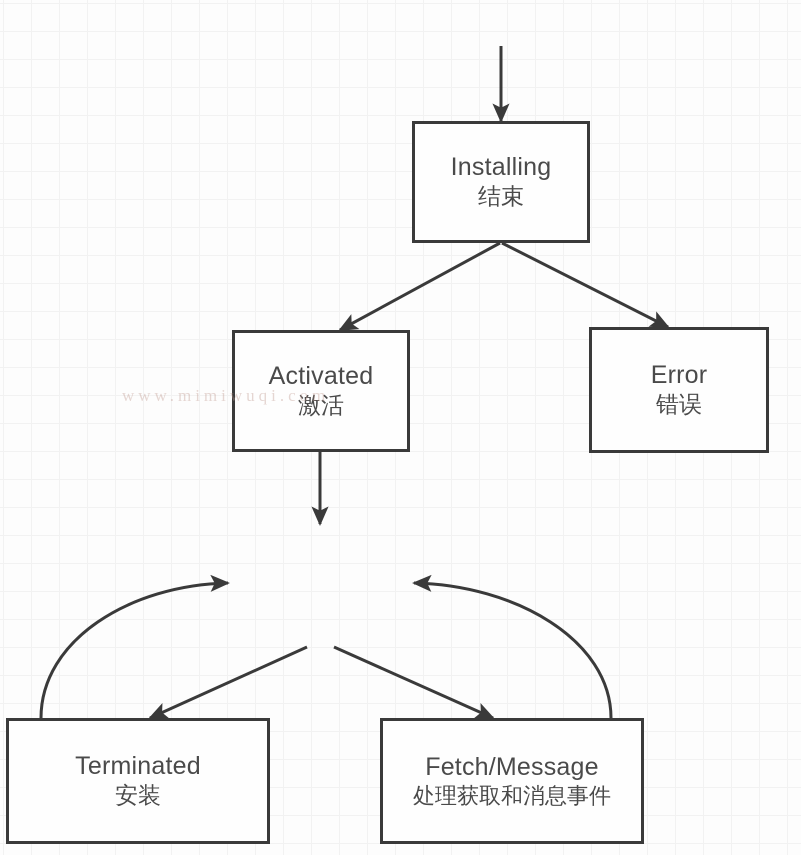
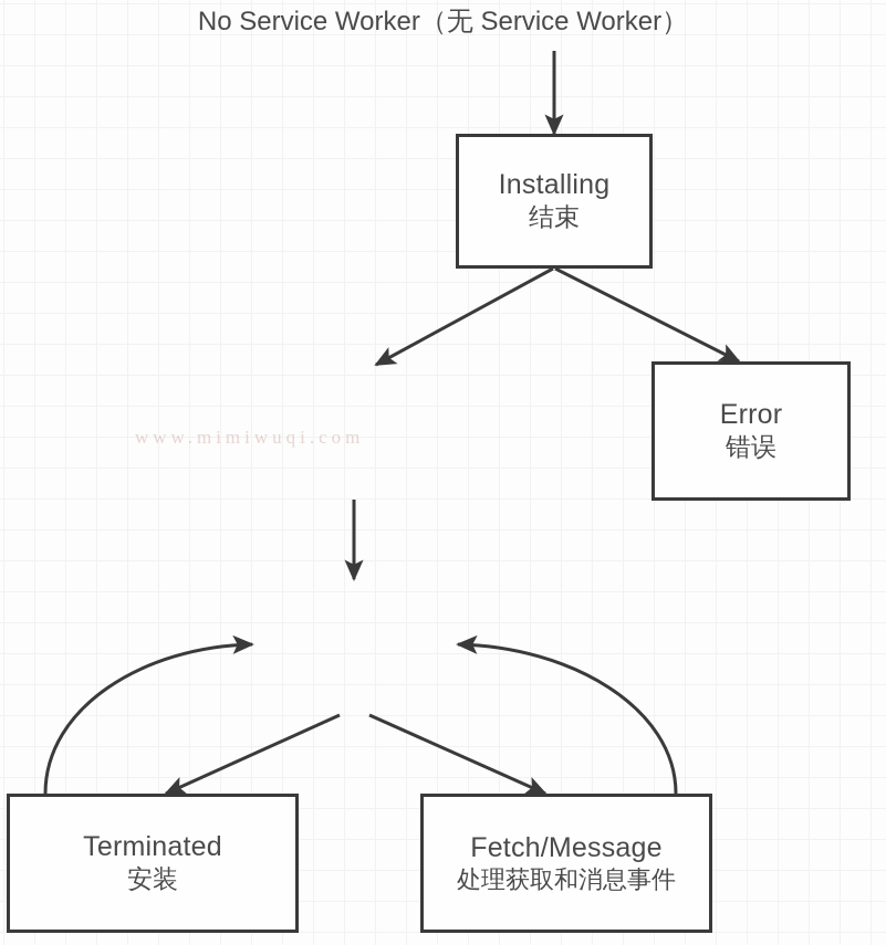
+ No Service Worker（无 Service Worker）
  Installing
  结束
- Activated
- 激活
  Error
  错误
  Terminated
  安装
  Fetch/Message
  处理获取和消息事件
  www.mimiwuqi.com
